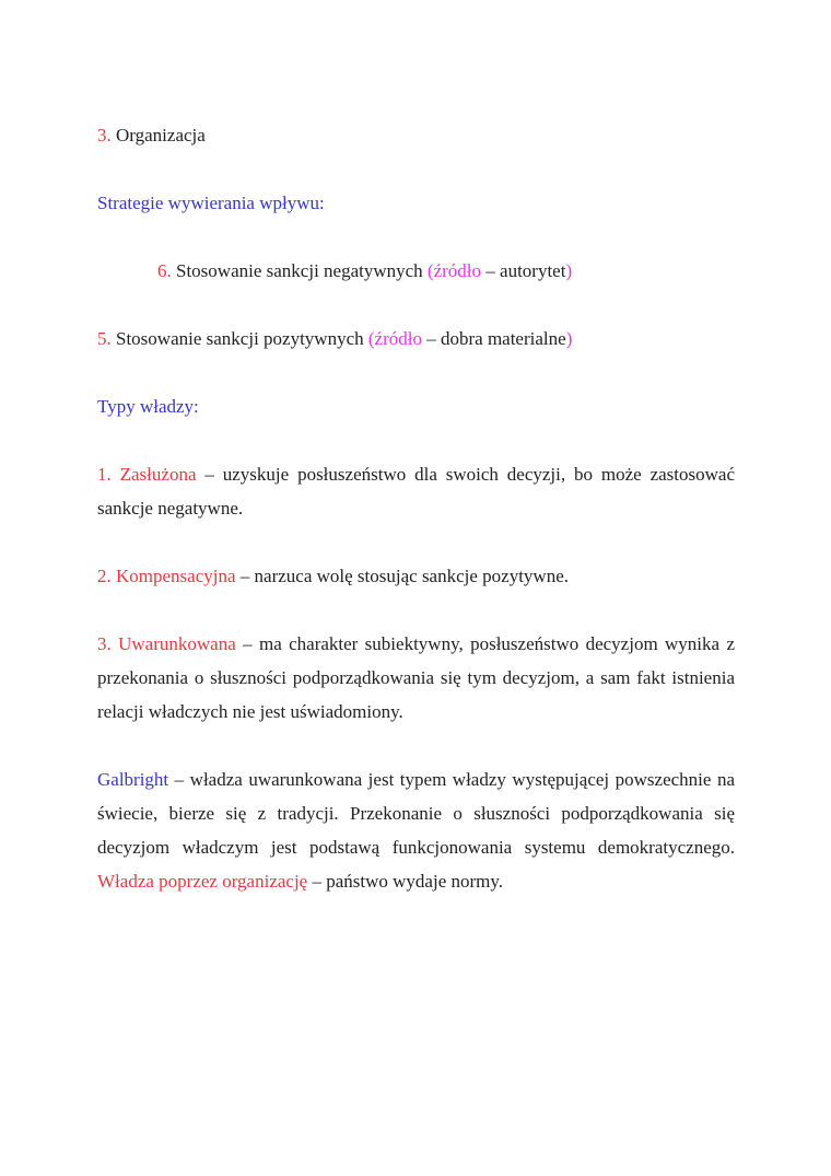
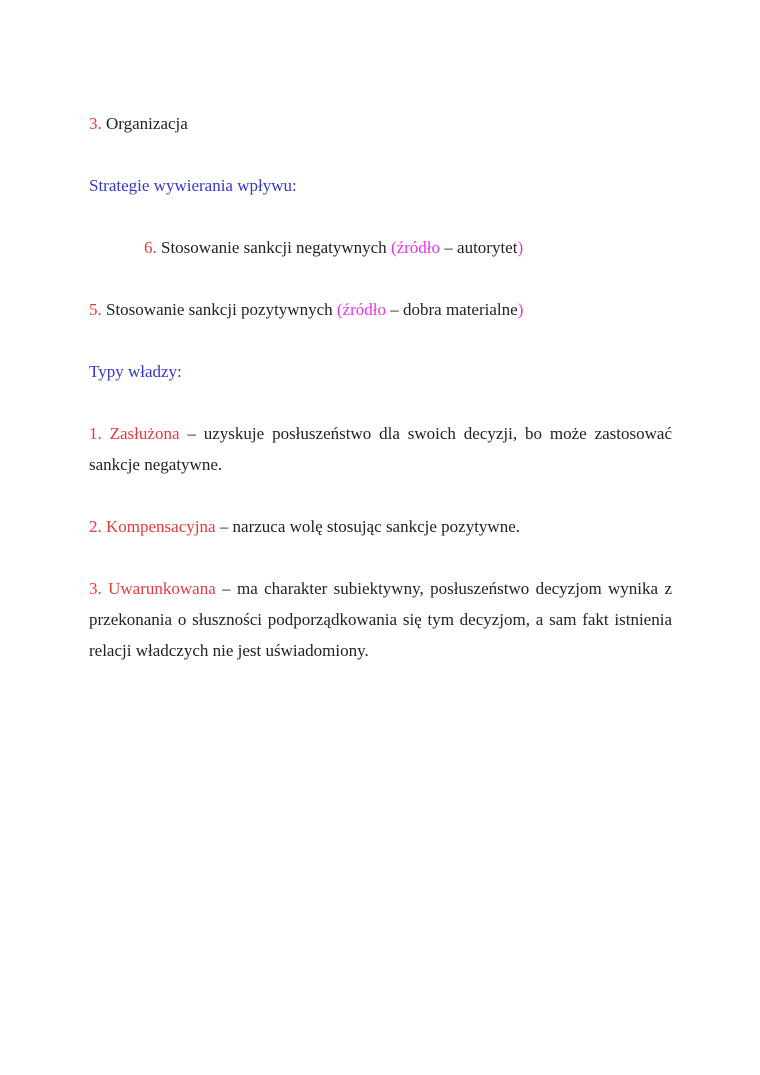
  3. Organizacja
  Strategie wywierania wpływu:
  6. Stosowanie sankcji negatywnych (źródło – autorytet)
  5. Stosowanie sankcji pozytywnych (źródło – dobra materialne)
  Typy władzy:
  1. Zasłużona – uzyskuje posłuszeństwo dla swoich decyzji, bo może zastosować sankcje negatywne.
  2. Kompensacyjna – narzuca wolę stosując sankcje pozytywne.
  3. Uwarunkowana – ma charakter subiektywny, posłuszeństwo decyzjom wynika z przekonania o słuszności podporządkowania się tym decyzjom, a sam fakt istnienia relacji władczych nie jest uświadomiony.
- Galbright – władza uwarunkowana jest typem władzy występującej powszechnie na świecie, bierze się z tradycji. Przekonanie o słuszności podporządkowania się decyzjom władczym jest podstawą funkcjonowania systemu demokratycznego. Władza poprzez organizację – państwo wydaje normy.
